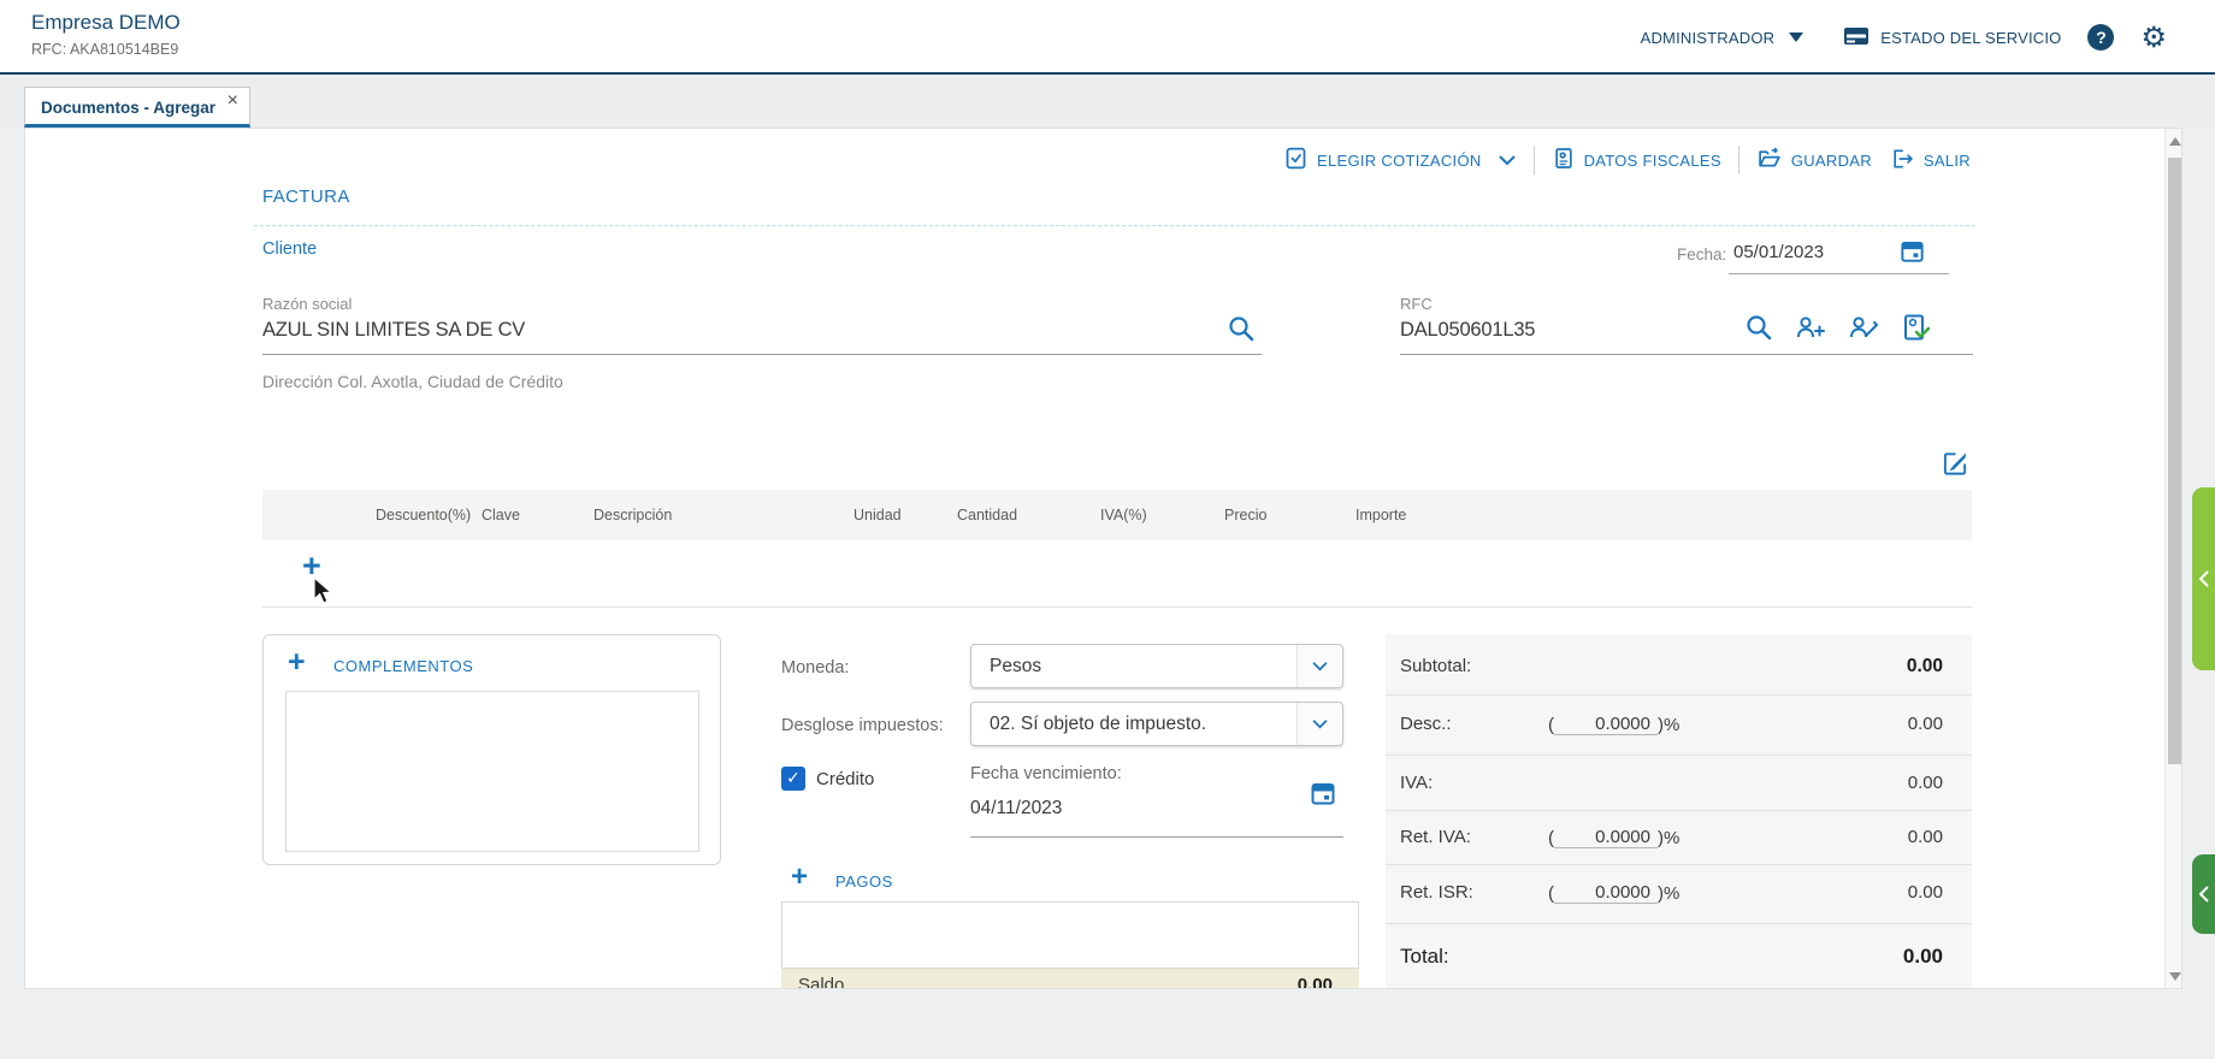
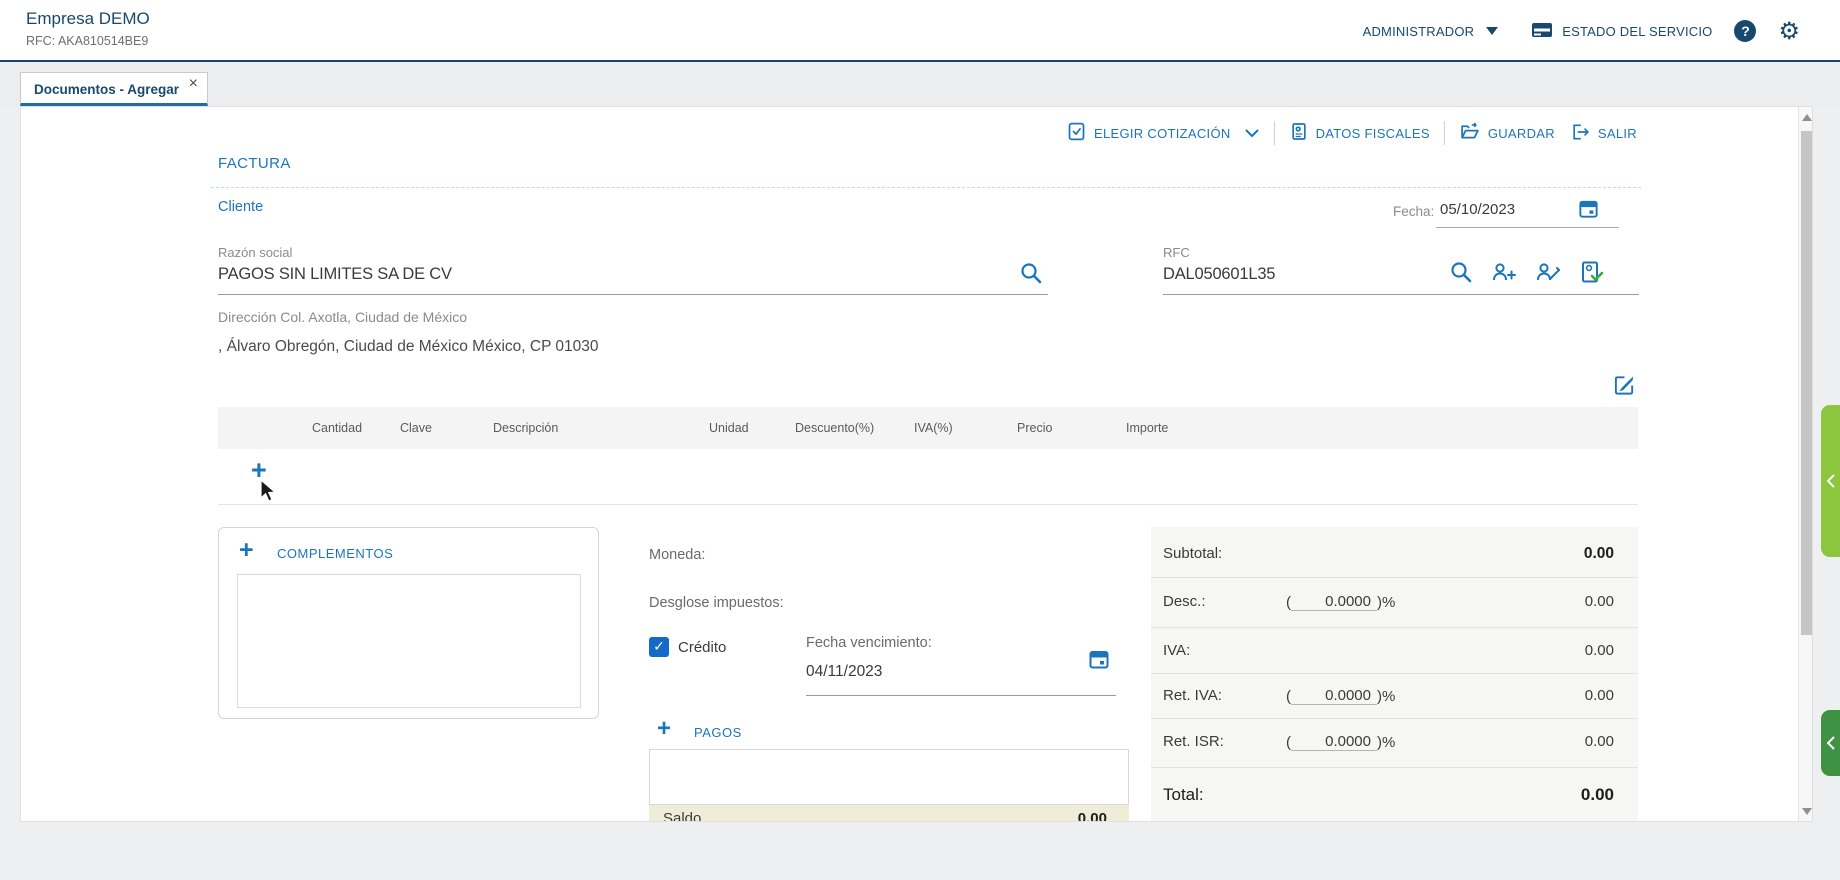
  Empresa DEMO
  RFC: AKA810514BE9
  ADMINISTRADOR
  ESTADO DEL SERVICIO
  ?
  ⚙
  Documentos - Agregar
  ×
  ELEGIR COTIZACIÓN
  DATOS FISCALES
  GUARDAR
  SALIR
  FACTURA
  Cliente
  Fecha:
- 05/01/2023
+ 05/10/2023
  Razón social
- AZUL SIN LIMITES SA DE CV
+ PAGOS SIN LIMITES SA DE CV
  RFC
  DAL050601L35
- Dirección Col. Axotla, Ciudad de Crédito
+ Dirección Col. Axotla, Ciudad de México
+ , Álvaro Obregón, Ciudad de México México, CP 01030
- Descuento(%)
+ Cantidad
  Clave
  Descripción
  Unidad
- Cantidad
+ Descuento(%)
  IVA(%)
  Precio
  Importe
  +
  +
  COMPLEMENTOS
  Moneda:
- Pesos
  Desglose impuestos:
- 02. Sí objeto de impuesto.
  ✓
  Crédito
  Fecha vencimiento:
  04/11/2023
  +
  PAGOS
  Saldo
  0.00
  Subtotal:
  0.00
  Desc.:
  (
  0.0000
  )%
  0.00
  IVA:
  0.00
  Ret. IVA:
  (
  0.0000
  )%
  0.00
  Ret. ISR:
  (
  0.0000
  )%
  0.00
  Total:
  0.00
